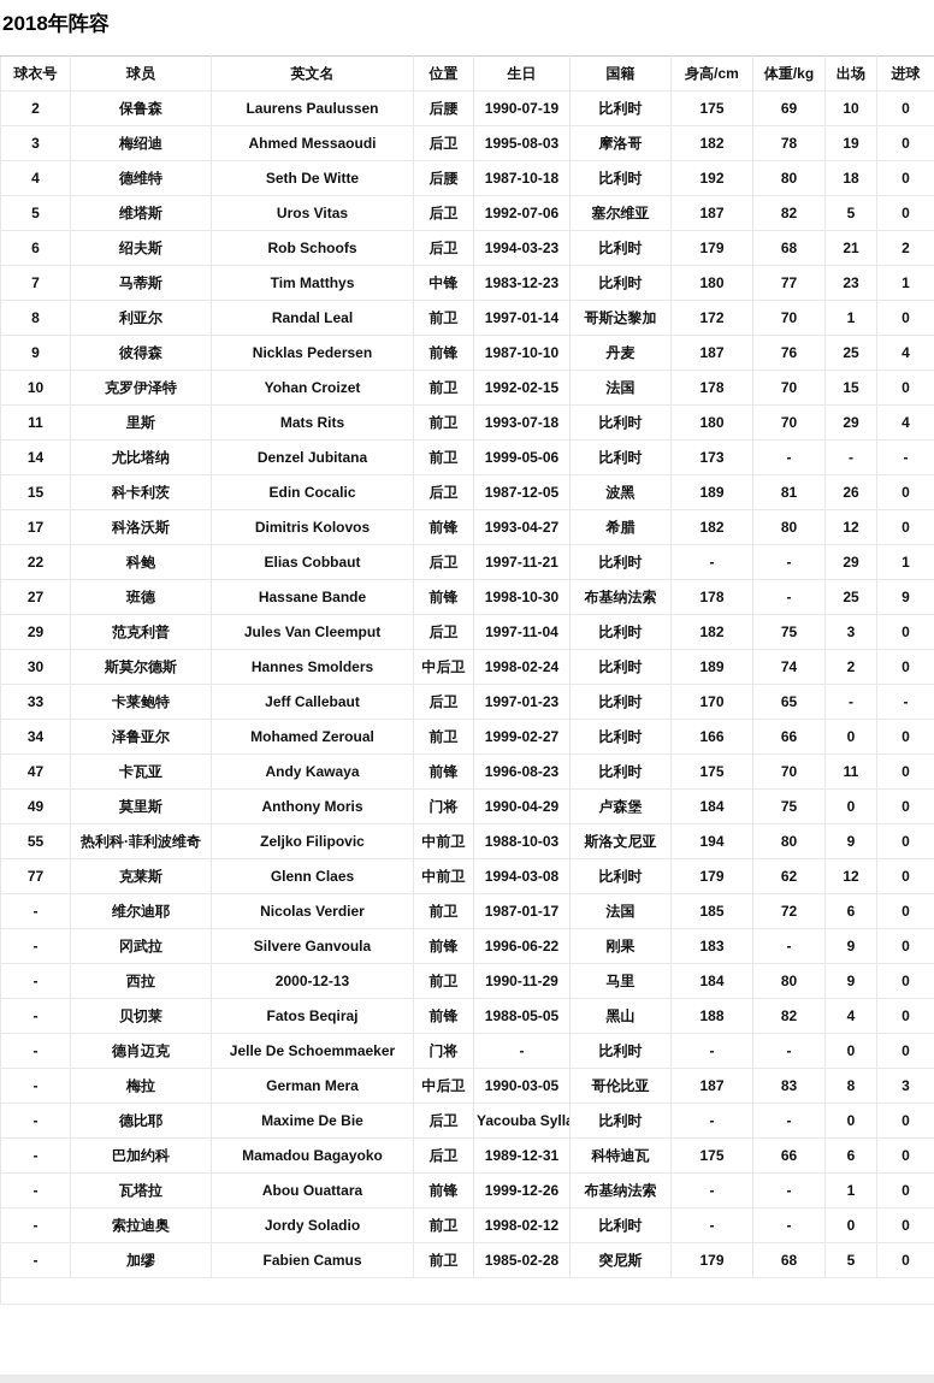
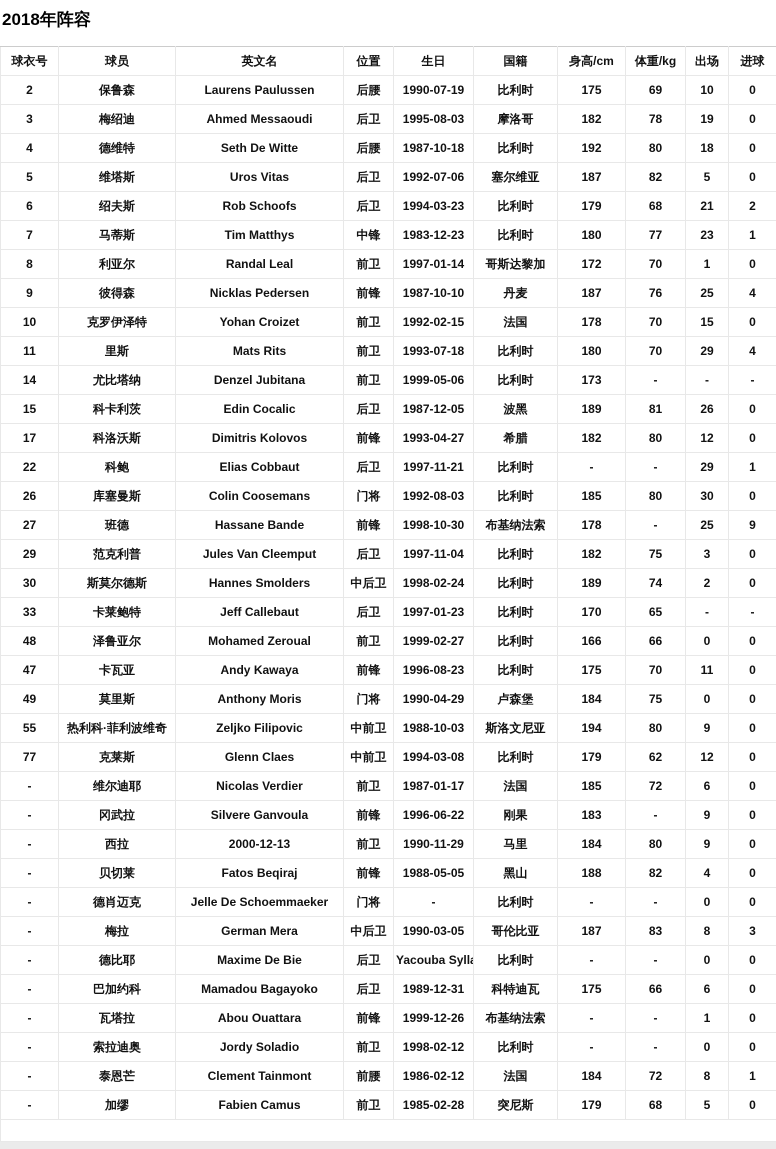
  2018年阵容
  球衣号	球员	英文名	位置	生日	国籍	身高/cm	体重/kg	出场	进球
  2	保鲁森	Laurens Paulussen	后腰	1990-07-19	比利时	175	69	10	0
  3	梅绍迪	Ahmed Messaoudi	后卫	1995-08-03	摩洛哥	182	78	19	0
  4	德维特	Seth De Witte	后腰	1987-10-18	比利时	192	80	18	0
  5	维塔斯	Uros Vitas	后卫	1992-07-06	塞尔维亚	187	82	5	0
  6	绍夫斯	Rob Schoofs	后卫	1994-03-23	比利时	179	68	21	2
  7	马蒂斯	Tim Matthys	中锋	1983-12-23	比利时	180	77	23	1
  8	利亚尔	Randal Leal	前卫	1997-01-14	哥斯达黎加	172	70	1	0
  9	彼得森	Nicklas Pedersen	前锋	1987-10-10	丹麦	187	76	25	4
  10	克罗伊泽特	Yohan Croizet	前卫	1992-02-15	法国	178	70	15	0
  11	里斯	Mats Rits	前卫	1993-07-18	比利时	180	70	29	4
  14	尤比塔纳	Denzel Jubitana	前卫	1999-05-06	比利时	173	-	-	-
  15	科卡利茨	Edin Cocalic	后卫	1987-12-05	波黑	189	81	26	0
  17	科洛沃斯	Dimitris Kolovos	前锋	1993-04-27	希腊	182	80	12	0
  22	科鲍	Elias Cobbaut	后卫	1997-11-21	比利时	-	-	29	1
+ 26	库塞曼斯	Colin Coosemans	门将	1992-08-03	比利时	185	80	30	0
  27	班德	Hassane Bande	前锋	1998-10-30	布基纳法索	178	-	25	9
  29	范克利普	Jules Van Cleemput	后卫	1997-11-04	比利时	182	75	3	0
  30	斯莫尔德斯	Hannes Smolders	中后卫	1998-02-24	比利时	189	74	2	0
  33	卡莱鲍特	Jeff Callebaut	后卫	1997-01-23	比利时	170	65	-	-
- 34	泽鲁亚尔	Mohamed Zeroual	前卫	1999-02-27	比利时	166	66	0	0
+ 48	泽鲁亚尔	Mohamed Zeroual	前卫	1999-02-27	比利时	166	66	0	0
  47	卡瓦亚	Andy Kawaya	前锋	1996-08-23	比利时	175	70	11	0
  49	莫里斯	Anthony Moris	门将	1990-04-29	卢森堡	184	75	0	0
  55	热利科·菲利波维奇	Zeljko Filipovic	中前卫	1988-10-03	斯洛文尼亚	194	80	9	0
  77	克莱斯	Glenn Claes	中前卫	1994-03-08	比利时	179	62	12	0
  -	维尔迪耶	Nicolas Verdier	前卫	1987-01-17	法国	185	72	6	0
  -	冈武拉	Silvere Ganvoula	前锋	1996-06-22	刚果	183	-	9	0
  -	西拉	2000-12-13	前卫	1990-11-29	马里	184	80	9	0
  -	贝切莱	Fatos Beqiraj	前锋	1988-05-05	黑山	188	82	4	0
  -	德肖迈克	Jelle De Schoemmaeker	门将	-	比利时	-	-	0	0
  -	梅拉	German Mera	中后卫	1990-03-05	哥伦比亚	187	83	8	3
  -	德比耶	Maxime De Bie	后卫	Yacouba Sylla	比利时	-	-	0	0
  -	巴加约科	Mamadou Bagayoko	后卫	1989-12-31	科特迪瓦	175	66	6	0
  -	瓦塔拉	Abou Ouattara	前锋	1999-12-26	布基纳法索	-	-	1	0
  -	索拉迪奥	Jordy Soladio	前卫	1998-02-12	比利时	-	-	0	0
+ -	泰恩芒	Clement Tainmont	前腰	1986-02-12	法国	184	72	8	1
  -	加缪	Fabien Camus	前卫	1985-02-28	突尼斯	179	68	5	0
